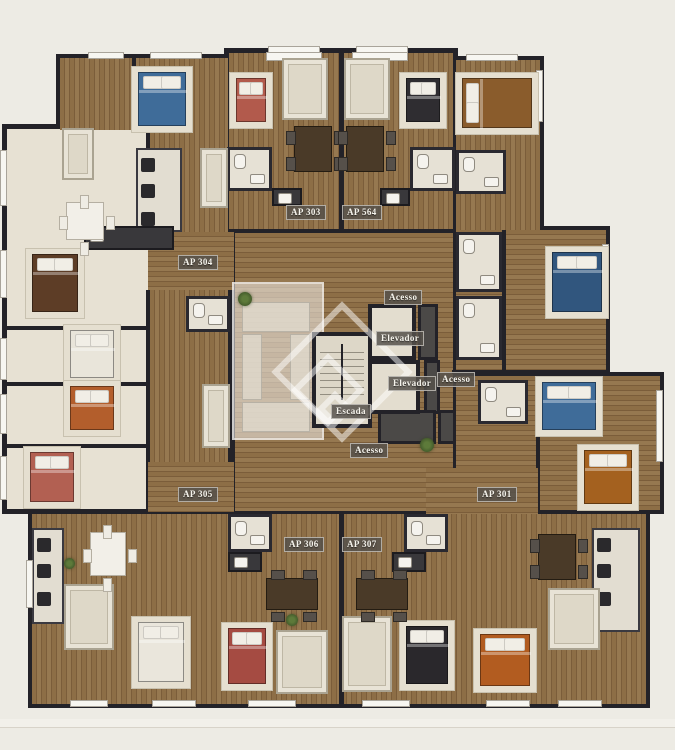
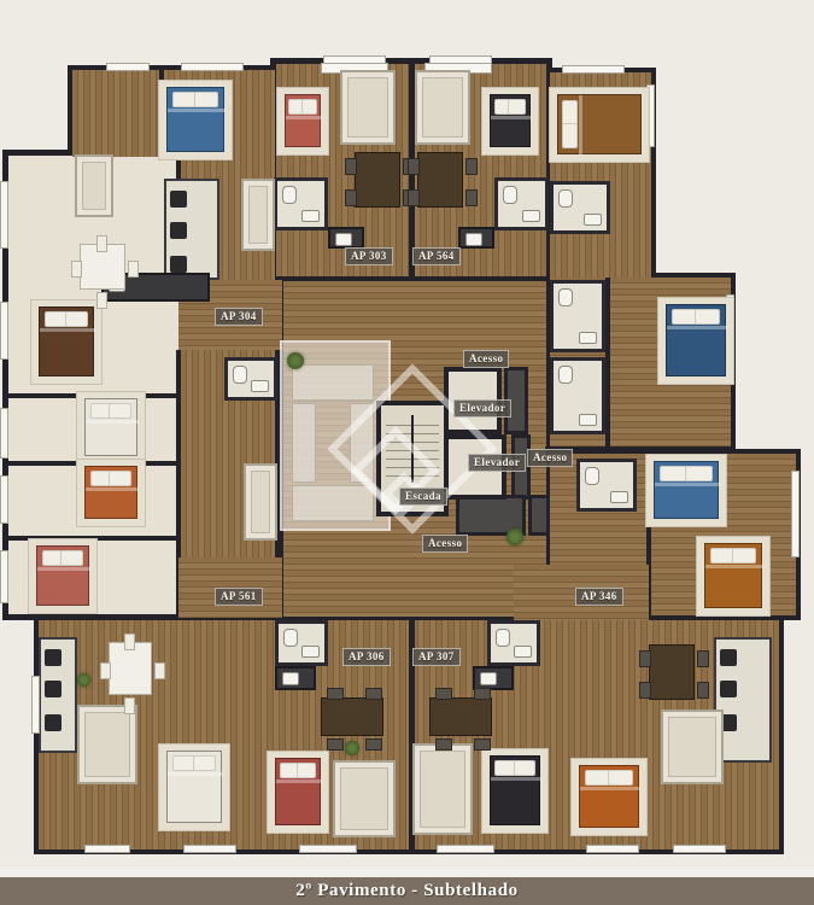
  AP 303
  AP 564
  AP 304
- AP 305
+ AP 561
- AP 301
+ AP 346
  AP 306
  AP 307
  Acesso
  Elevador
  Elevador
  Acesso
  Escada
  Acesso
+ 2º Pavimento - Subtelhado
